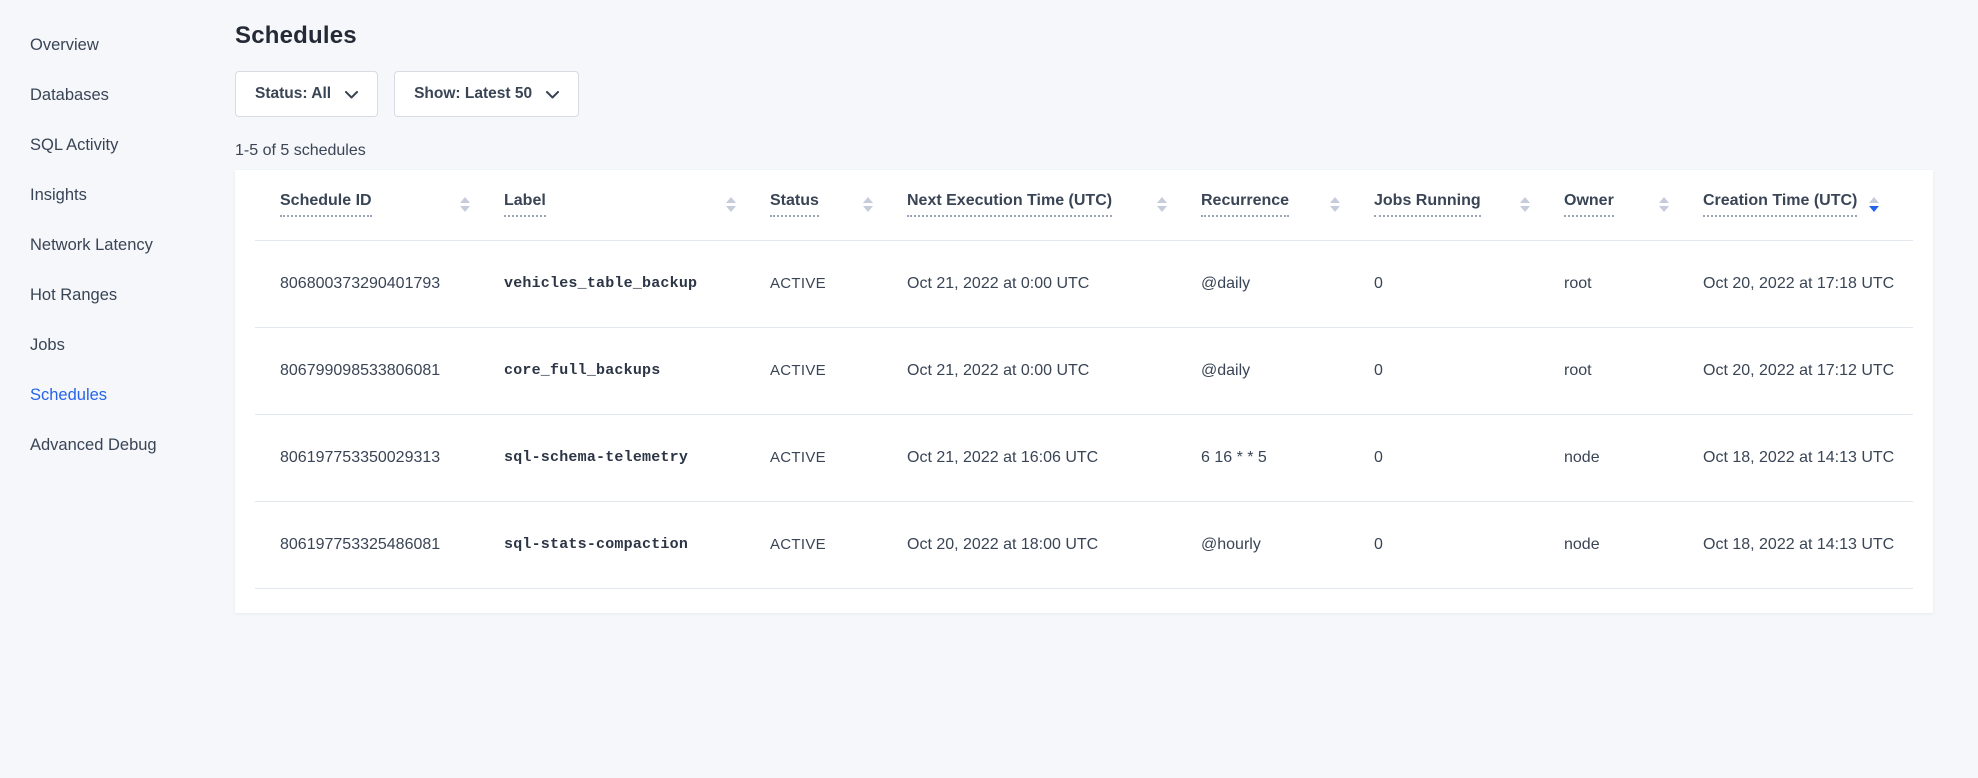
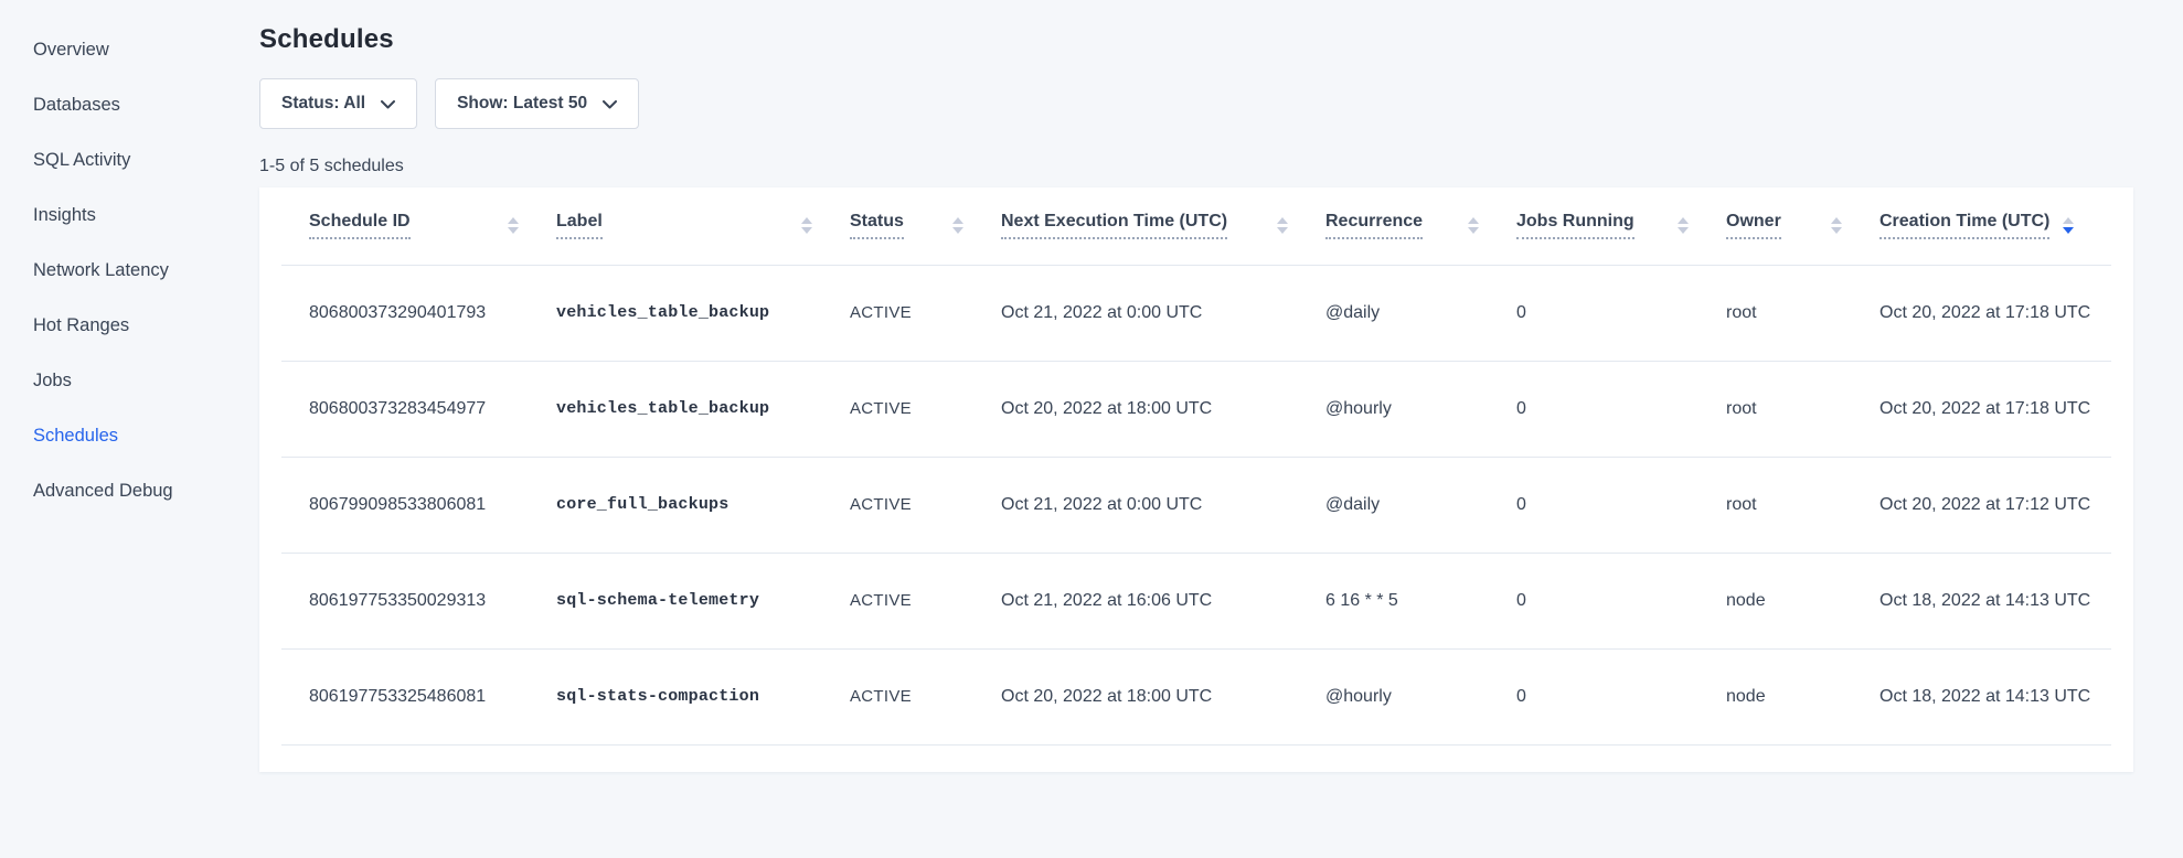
  Overview
  Databases
  SQL Activity
  Insights
  Network Latency
  Hot Ranges
  Jobs
  Schedules
  Advanced Debug
  Schedules
  Status: All
  Show: Latest 50
  1-5 of 5 schedules
  Schedule ID	Label	Status	Next Execution Time (UTC)	Recurrence	Jobs Running	Owner	Creation Time (UTC)
  806800373290401793	vehicles_table_backup	ACTIVE	Oct 21, 2022 at 0:00 UTC	@daily	0	root	Oct 20, 2022 at 17:18 UTC
+ 806800373283454977	vehicles_table_backup	ACTIVE	Oct 20, 2022 at 18:00 UTC	@hourly	0	root	Oct 20, 2022 at 17:18 UTC
  806799098533806081	core_full_backups	ACTIVE	Oct 21, 2022 at 0:00 UTC	@daily	0	root	Oct 20, 2022 at 17:12 UTC
  806197753350029313	sql-schema-telemetry	ACTIVE	Oct 21, 2022 at 16:06 UTC	6 16 * * 5	0	node	Oct 18, 2022 at 14:13 UTC
  806197753325486081	sql-stats-compaction	ACTIVE	Oct 20, 2022 at 18:00 UTC	@hourly	0	node	Oct 18, 2022 at 14:13 UTC
